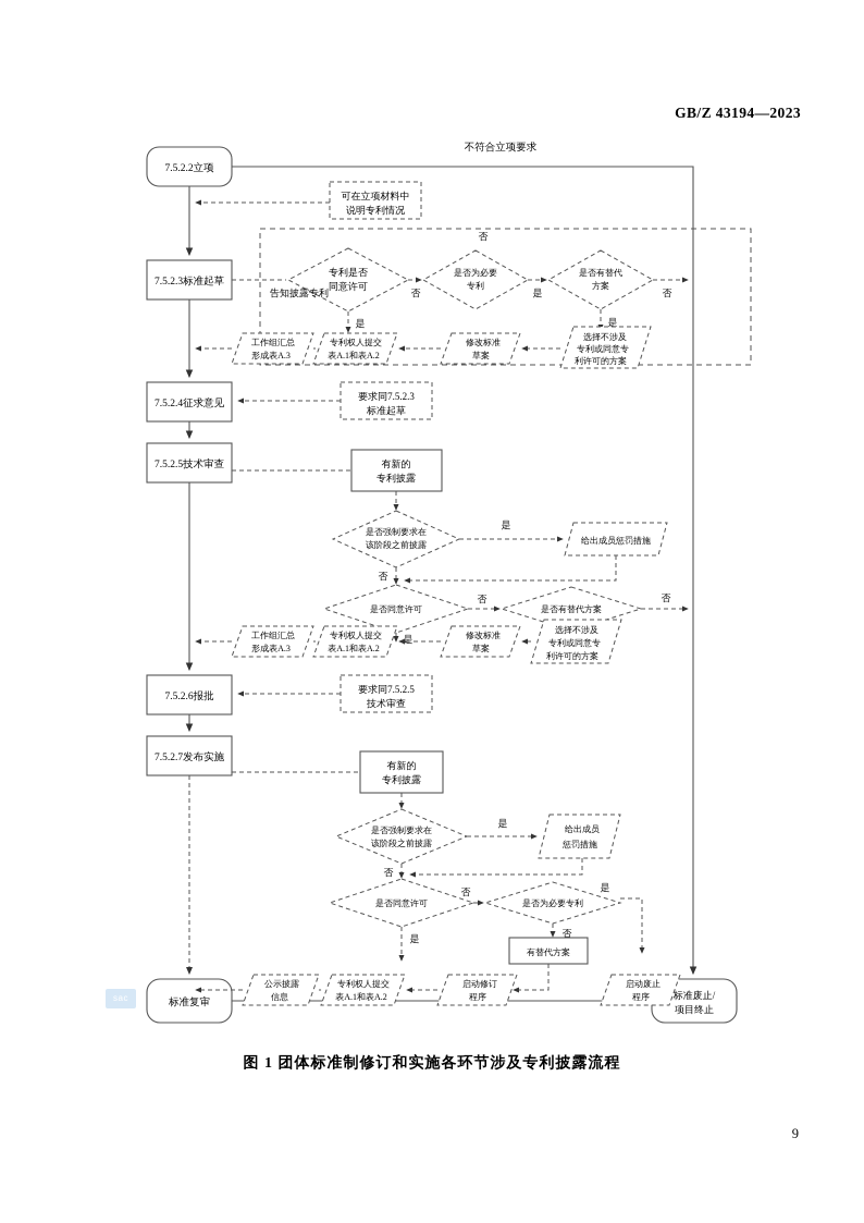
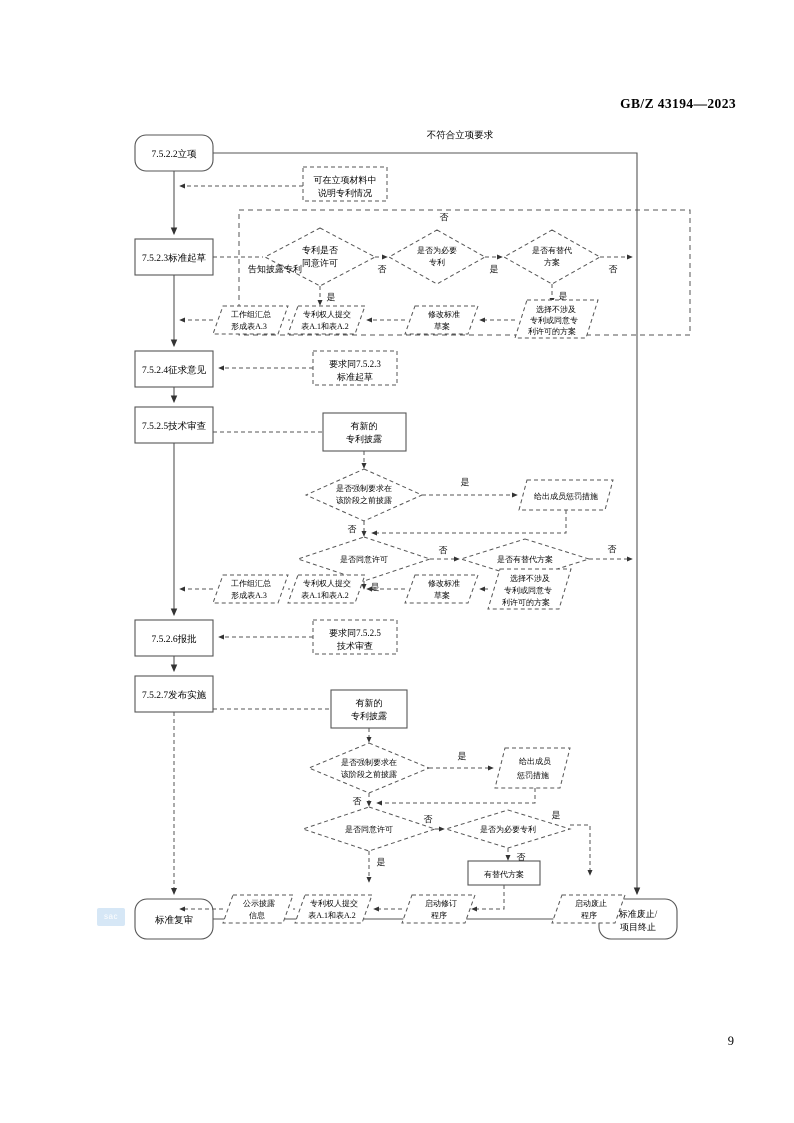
  GB/Z 43194—2023
  sac
  7.5.2.2立项
  7.5.2.3标准起草
  7.5.2.4征求意见
  7.5.2.5技术审查
  7.5.2.6报批
  7.5.2.7发布实施
  标准复审
  标准废止/
  项目终止
  不符合立项要求
  可在立项材料中
  说明专利情况
  要求同7.5.2.3
  标准起草
  要求同7.5.2.5
  技术审查
  专利是否
  同意许可
  是否为必要
  专利
  是否有替代
  方案
  告知披露专利
  否
  是
  否
  否
  是
  是
  工作组汇总
  形成表A.3
  专利权人提交
  表A.1和表A.2
  修改标准
  草案
  选择不涉及
  专利或同意专
  利许可的方案
  有新的
  专利披露
  是否强制要求在
  该阶段之前披露
  给出成员惩罚措施
  是
  否
  是否同意许可
  是否有替代方案
  否
  否
  是
  工作组汇总
  形成表A.3
  专利权人提交
  表A.1和表A.2
  修改标准
  草案
  选择不涉及
  专利或同意专
  利许可的方案
  有新的
  专利披露
  是否强制要求在
  该阶段之前披露
  给出成员
  惩罚措施
  是
  否
  是否同意许可
  是否为必要专利
  否
  是
  是
  否
  有替代方案
  公示披露
  信息
  专利权人提交
  表A.1和表A.2
  启动修订
  程序
  启动废止
  程序
- 图 1 团体标准制修订和实施各环节涉及专利披露流程
  9
